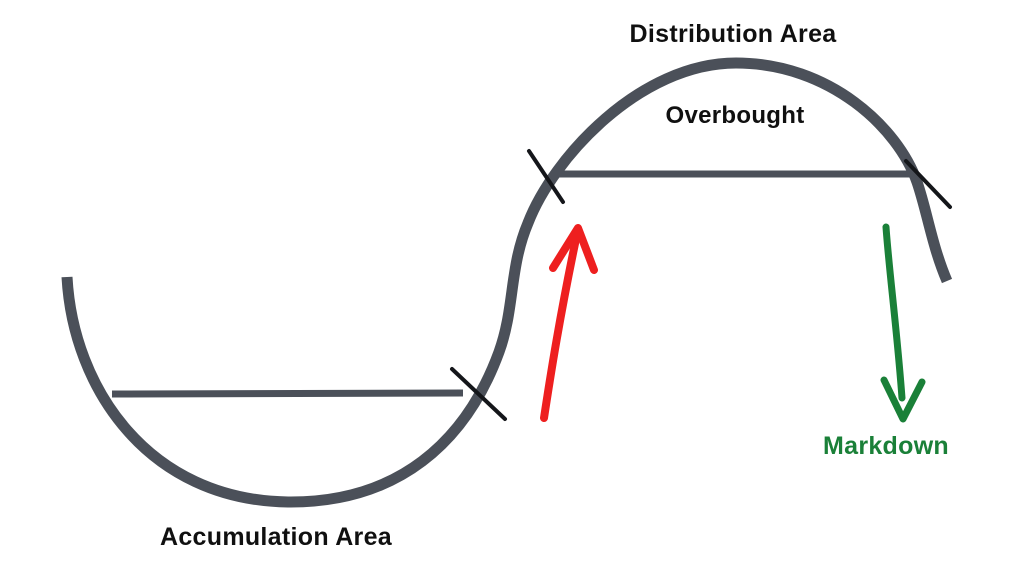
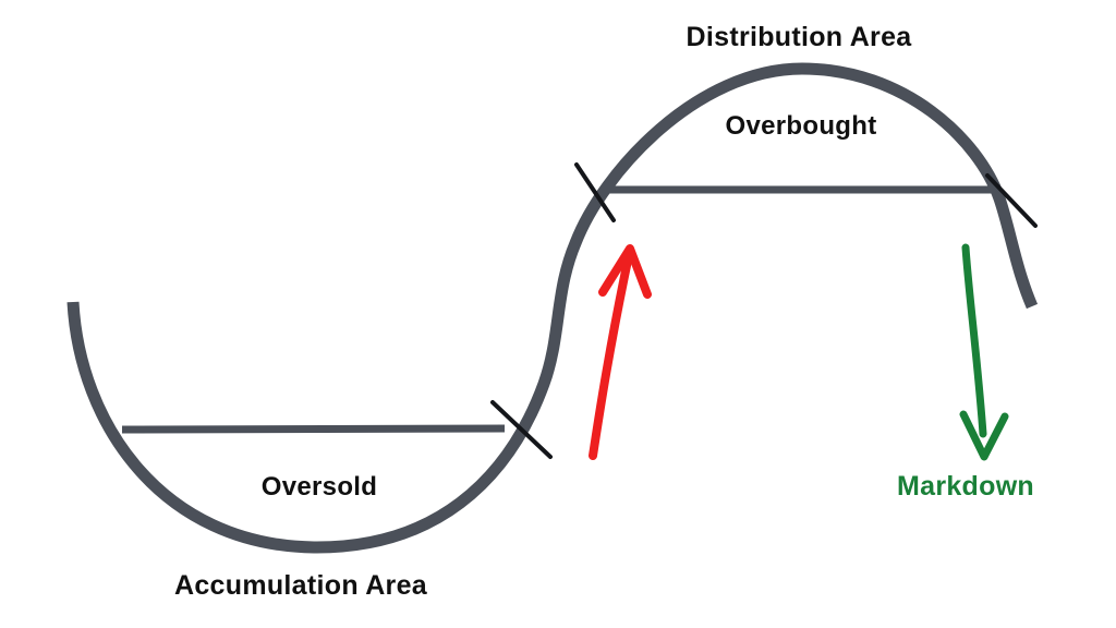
  Distribution Area
  Overbought
+ Oversold
  Accumulation Area
  Markdown
